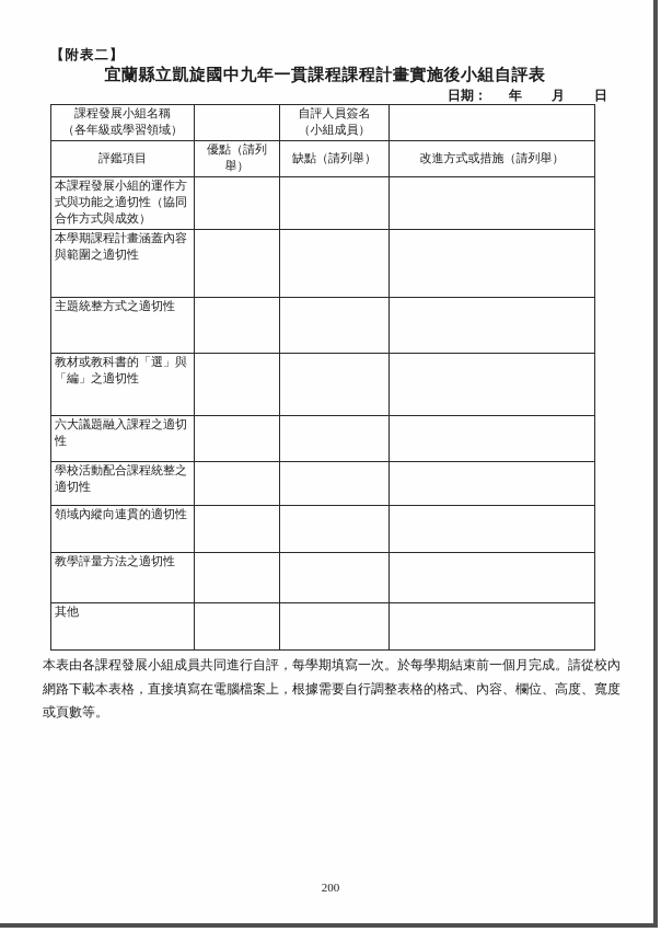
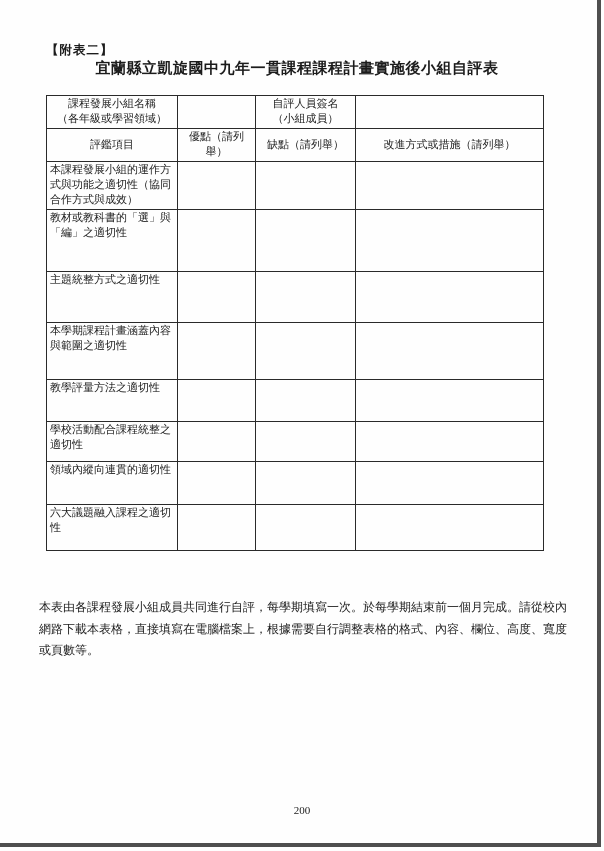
  【附表二】
  宜蘭縣立凱旋國中九年一貫課程課程計畫實施後小組自評表
- 日期： 年 月 日
  課程發展小組名稱 （各年級或學習領域）		自評人員簽名 （小組成員）
  評鑑項目	優點（請列舉）	缺點（請列舉）	改進方式或措施（請列舉）
  本課程發展小組的運作方式與功能之適切性（協同合作方式與成效）
- 本學期課程計畫涵蓋內容與範圍之適切性
+ 教材或教科書的「選」與「編」之適切性
  主題統整方式之適切性
- 教材或教科書的「選」與「編」之適切性
+ 本學期課程計畫涵蓋內容與範圍之適切性
- 六大議題融入課程之適切性
+ 教學評量方法之適切性
  學校活動配合課程統整之適切性
  領域內縱向連貫的適切性
- 教學評量方法之適切性
+ 六大議題融入課程之適切性
- 其他
  本表由各課程發展小組成員共同進行自評，每學期填寫一次。於每學期結束前一個月完成。請從校內網路下載本表格，直接填寫在電腦檔案上，根據需要自行調整表格的格式、內容、欄位、高度、寬度或頁數等。
  200
